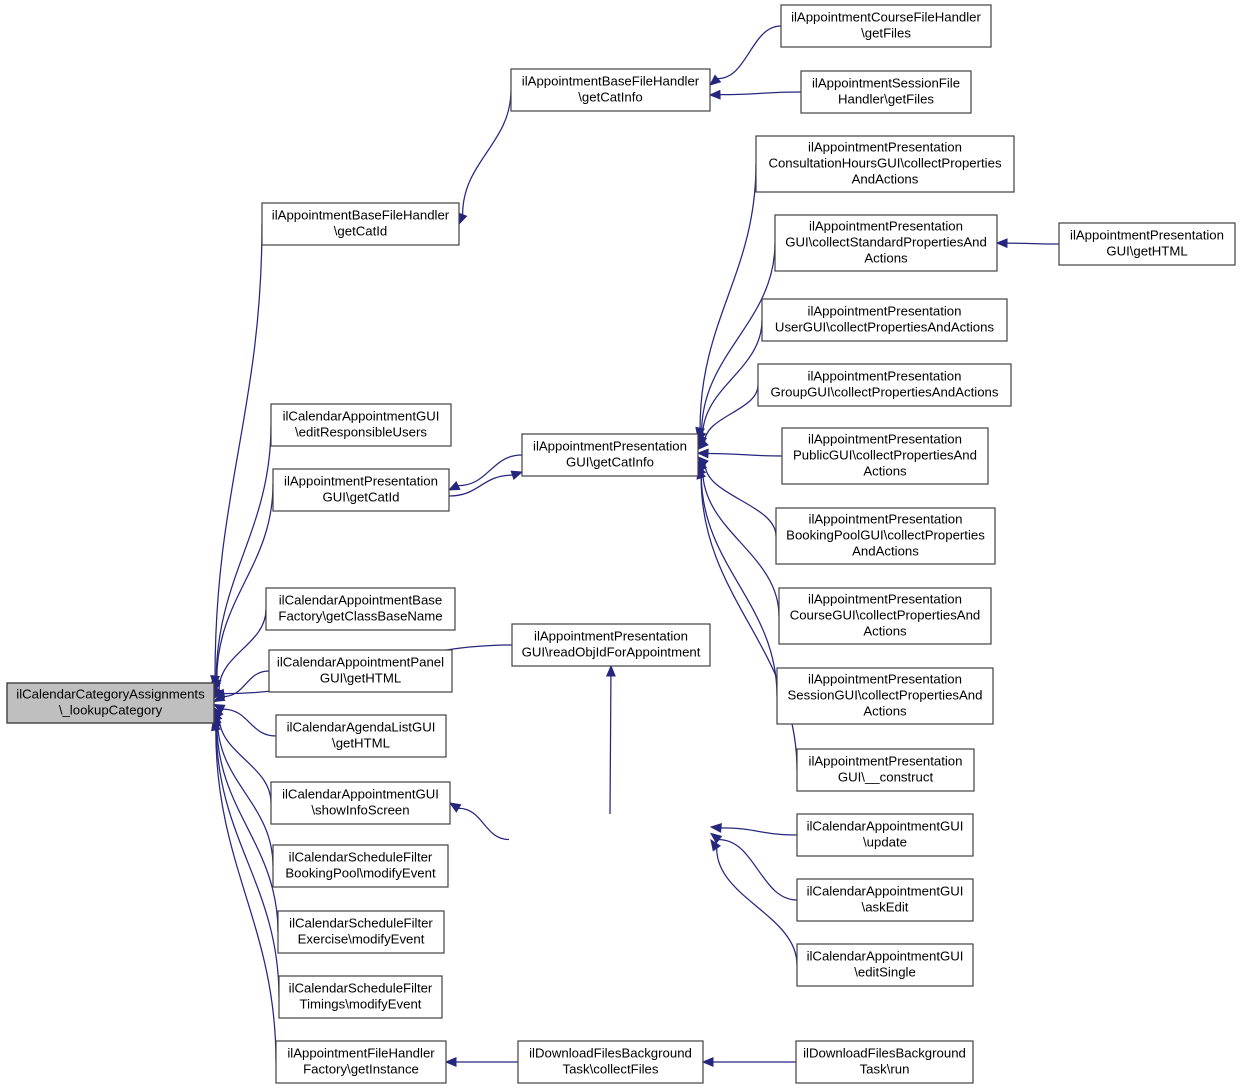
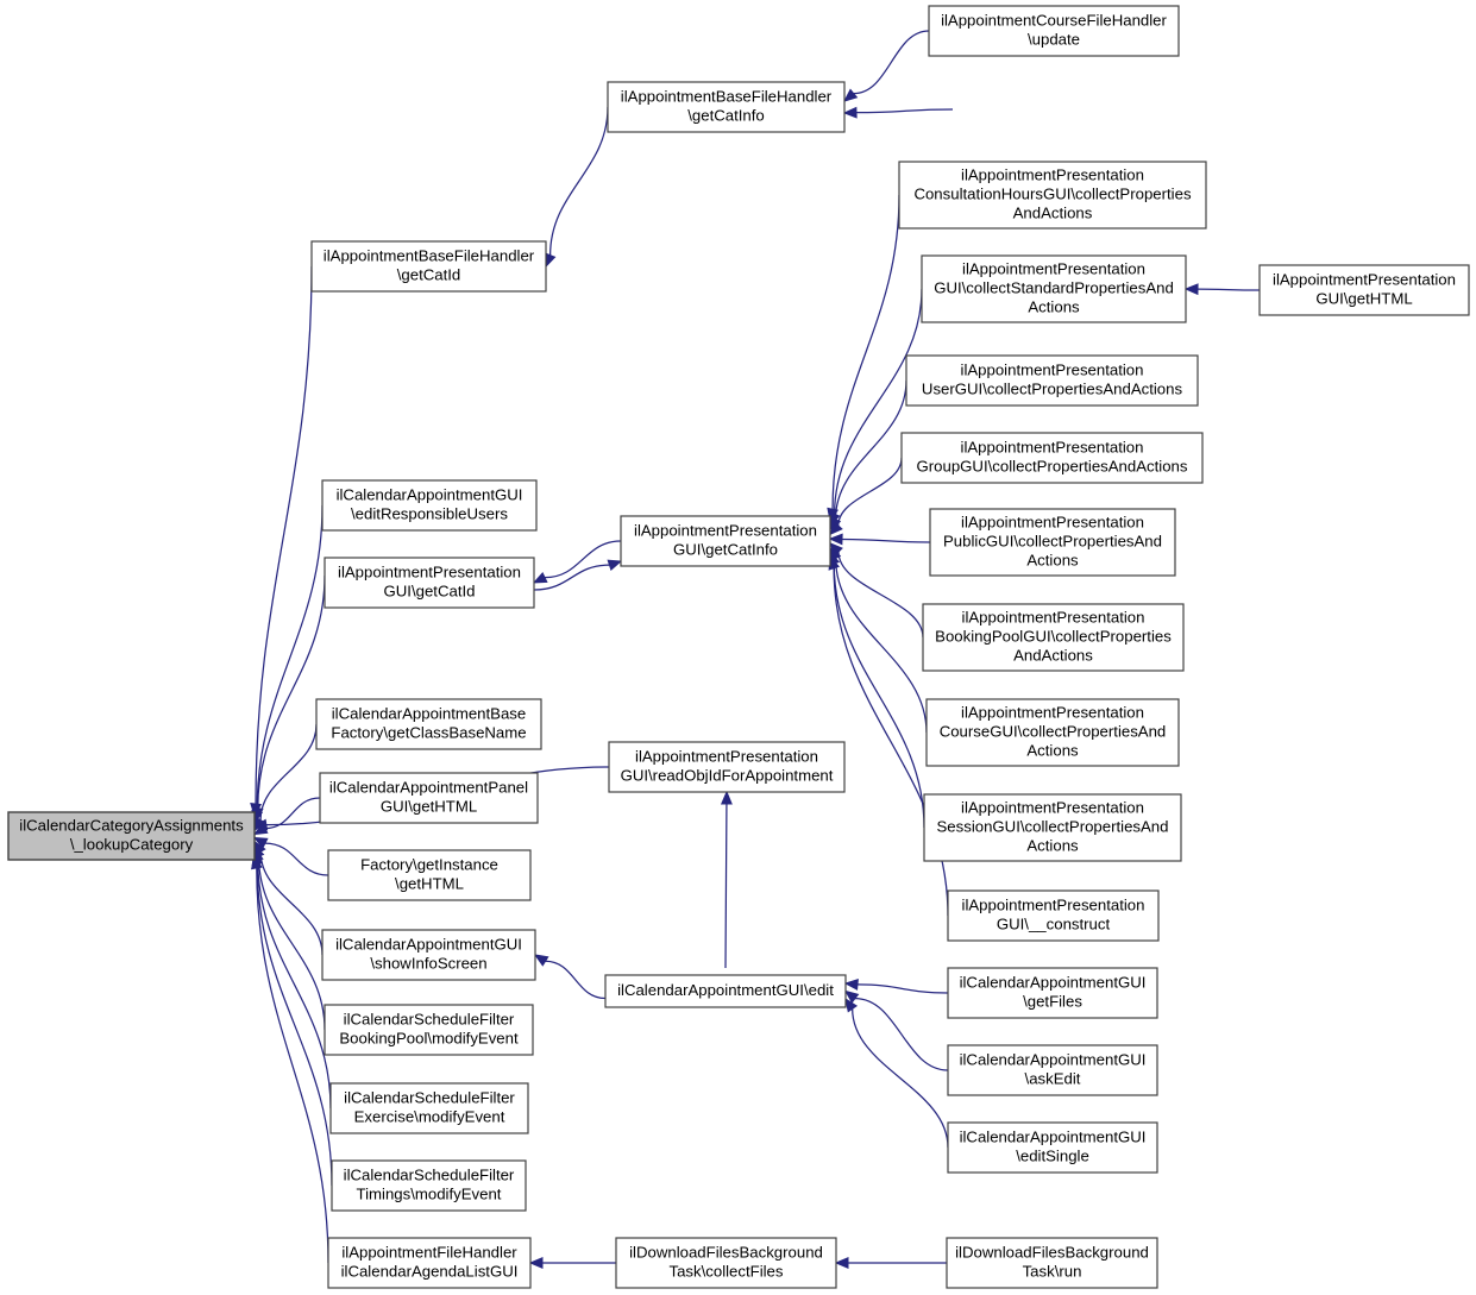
  ilCalendarCategoryAssignments
  \_lookupCategory
  ilAppointmentCourseFileHandler
- \getFiles
+ \update
- ilAppointmentSessionFile
- Handler\getFiles
  ilAppointmentBaseFileHandler
  \getCatInfo
  ilAppointmentBaseFileHandler
  \getCatId
  ilAppointmentPresentation
  ConsultationHoursGUI\collectProperties
  AndActions
  ilAppointmentPresentation
  GUI\collectStandardPropertiesAnd
  Actions
  ilAppointmentPresentation
  GUI\getHTML
  ilAppointmentPresentation
  UserGUI\collectPropertiesAndActions
  ilAppointmentPresentation
  GroupGUI\collectPropertiesAndActions
  ilAppointmentPresentation
  PublicGUI\collectPropertiesAnd
  Actions
  ilAppointmentPresentation
  BookingPoolGUI\collectProperties
  AndActions
  ilAppointmentPresentation
  CourseGUI\collectPropertiesAnd
  Actions
  ilAppointmentPresentation
  SessionGUI\collectPropertiesAnd
  Actions
  ilAppointmentPresentation
  GUI\__construct
  ilAppointmentPresentation
  GUI\getCatInfo
  ilAppointmentPresentation
  GUI\getCatId
  ilCalendarAppointmentGUI
  \editResponsibleUsers
  ilAppointmentPresentation
  GUI\readObjIdForAppointment
  ilCalendarAppointmentBase
  Factory\getClassBaseName
  ilCalendarAppointmentPanel
  GUI\getHTML
- ilCalendarAgendaListGUI
+ Factory\getInstance
  \getHTML
  ilCalendarAppointmentGUI
  \showInfoScreen
  ilCalendarScheduleFilter
  BookingPool\modifyEvent
  ilCalendarScheduleFilter
  Exercise\modifyEvent
  ilCalendarScheduleFilter
  Timings\modifyEvent
  ilAppointmentFileHandler
- Factory\getInstance
+ ilCalendarAgendaListGUI
  ilDownloadFilesBackground
  Task\collectFiles
  ilDownloadFilesBackground
  Task\run
+ ilCalendarAppointmentGUI\edit
  ilCalendarAppointmentGUI
- \update
+ \getFiles
  ilCalendarAppointmentGUI
  \askEdit
  ilCalendarAppointmentGUI
  \editSingle
